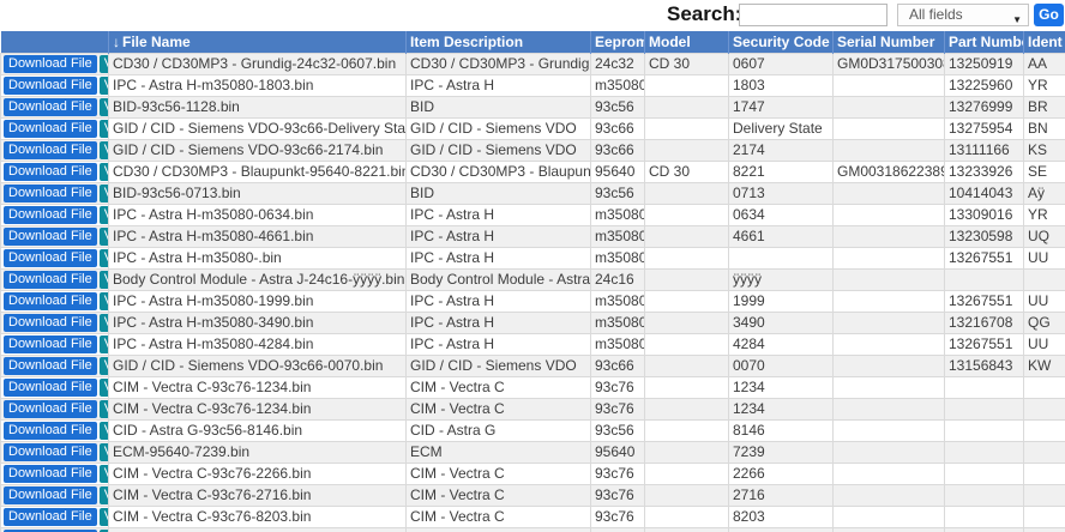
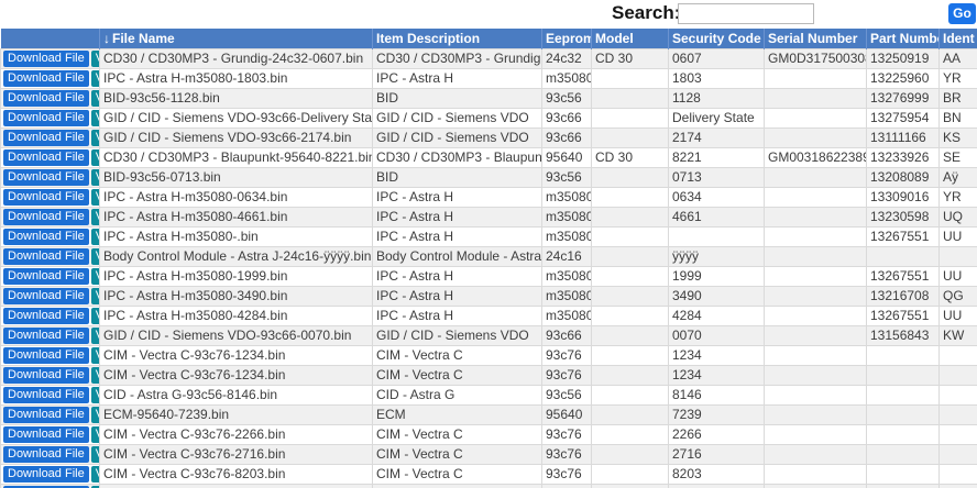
  Search
- All fields
- ▼
  Go
  	↓ File Name	Item Description	Eeprom	Model	Security Code	Serial Number	Part Numb	Ident
  Download File	CD30 / CD30MP3 - Grundig-24c32-0607.bin	CD30 / CD30MP3 - Grundig	24c32	CD 30	0607	GM0D31750030	13250919	AA
  Download File	IPC - Astra H-m35080-1803.bin	IPC - Astra H	m35080		1803		13225960	YR
- Download File	BID-93c56-1128.bin	BID	93c56		1747		13276999	BR
+ Download File	BID-93c56-1128.bin	BID	93c56		1128		13276999	BR
  Download File	GID / CID - Siemens VDO-93c66-Delivery Sta	GID / CID - Siemens VDO	93c66		Delivery State		13275954	BN
  Download File	GID / CID - Siemens VDO-93c66-2174.bin	GID / CID - Siemens VDO	93c66		2174		13111166	KS
  Download File	CD30 / CD30MP3 - Blaupunkt-95640-8221.bin	CD30 / CD30MP3 - Blaupun	95640	CD 30	8221	GM00318622389	13233926	SE
- Download File	BID-93c56-0713.bin	BID	93c56		0713		10414043	Aÿ
+ Download File	BID-93c56-0713.bin	BID	93c56		0713		13208089	Aÿ
  Download File	IPC - Astra H-m35080-0634.bin	IPC - Astra H	m35080		0634		13309016	YR
  Download File	IPC - Astra H-m35080-4661.bin	IPC - Astra H	m35080		4661		13230598	UQ
  Download File	IPC - Astra H-m35080-.bin	IPC - Astra H	m35080				13267551	UU
  Download File	Body Control Module - Astra J-24c16-ÿÿÿÿ.bin	Body Control Module - Astra	24c16		ÿÿÿÿ
  Download File	IPC - Astra H-m35080-1999.bin	IPC - Astra H	m35080		1999		13267551	UU
  Download File	IPC - Astra H-m35080-3490.bin	IPC - Astra H	m35080		3490		13216708	QG
  Download File	IPC - Astra H-m35080-4284.bin	IPC - Astra H	m35080		4284		13267551	UU
  Download File	GID / CID - Siemens VDO-93c66-0070.bin	GID / CID - Siemens VDO	93c66		0070		13156843	KW
  Download File	CIM - Vectra C-93c76-1234.bin	CIM - Vectra C	93c76		1234
  Download File	CIM - Vectra C-93c76-1234.bin	CIM - Vectra C	93c76		1234
  Download File	CID - Astra G-93c56-8146.bin	CID - Astra G	93c56		8146
  Download File	ECM-95640-7239.bin	ECM	95640		7239
  Download File	CIM - Vectra C-93c76-2266.bin	CIM - Vectra C	93c76		2266
  Download File	CIM - Vectra C-93c76-2716.bin	CIM - Vectra C	93c76		2716
  Download File	CIM - Vectra C-93c76-8203.bin	CIM - Vectra C	93c76		8203
